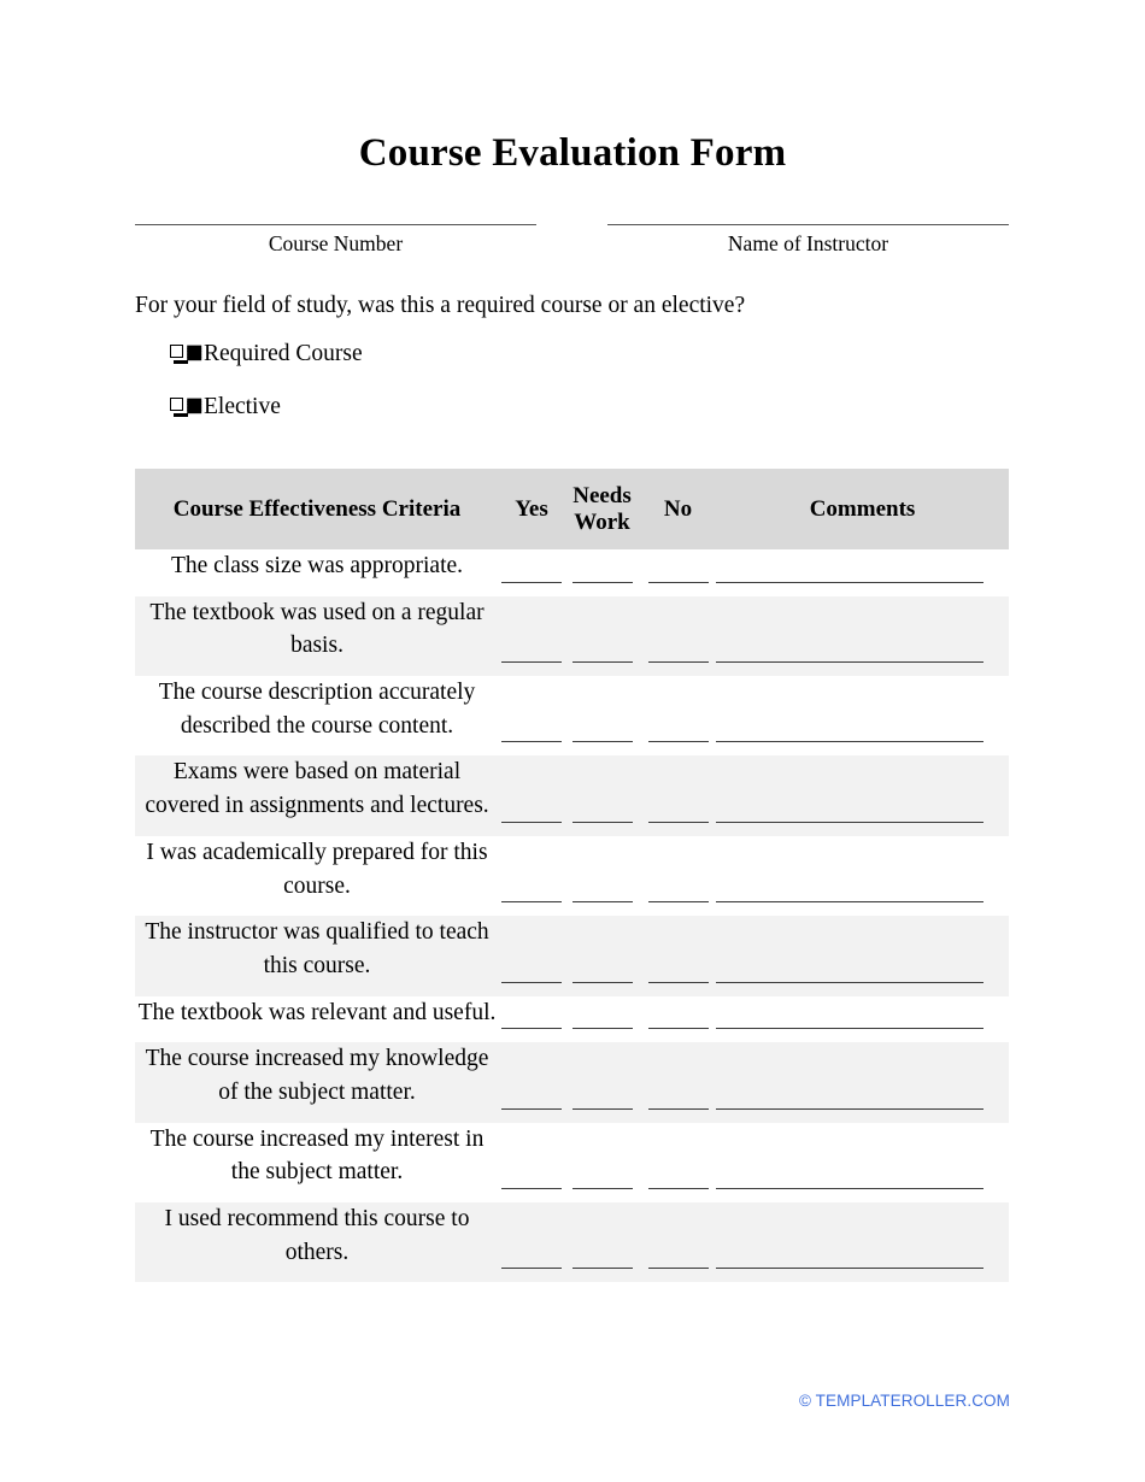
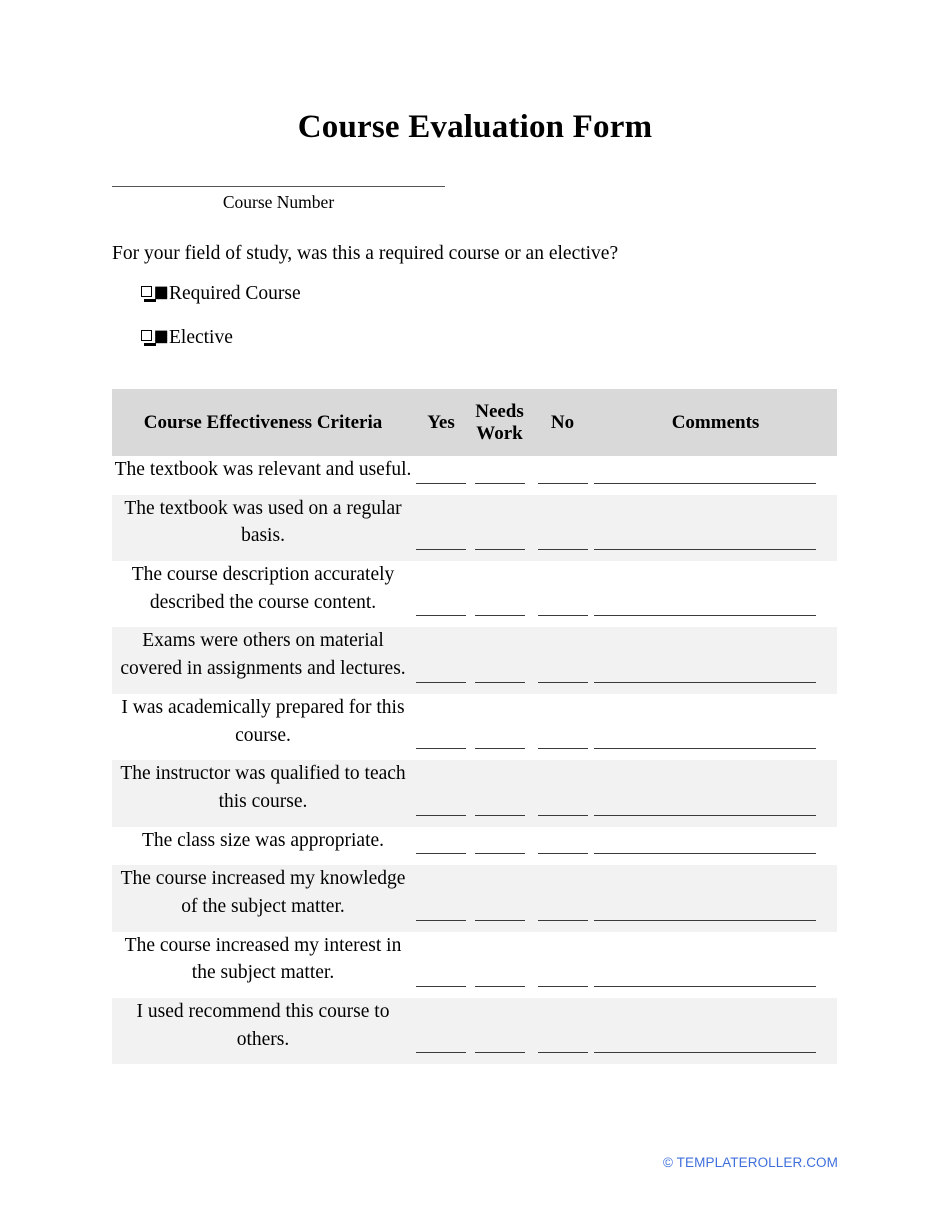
  Course Evaluation Form
  Course Number
- Name of Instructor
  For your field of study, was this a required course or an elective?
  Required Course
  Elective
  Course Effectiveness Criteria	Yes	Needs Work	No	Comments
- The class size was appropriate.
+ The textbook was relevant and useful.
  The textbook was used on a regular basis.
  The course description accurately described the course content.
- Exams were based on material covered in assignments and lectures.
+ Exams were others on material covered in assignments and lectures.
  I was academically prepared for this course.
  The instructor was qualified to teach this course.
- The textbook was relevant and useful.
+ The class size was appropriate.
  The course increased my knowledge of the subject matter.
  The course increased my interest in the subject matter.
  I used recommend this course to others.
  © TEMPLATEROLLER.COM
